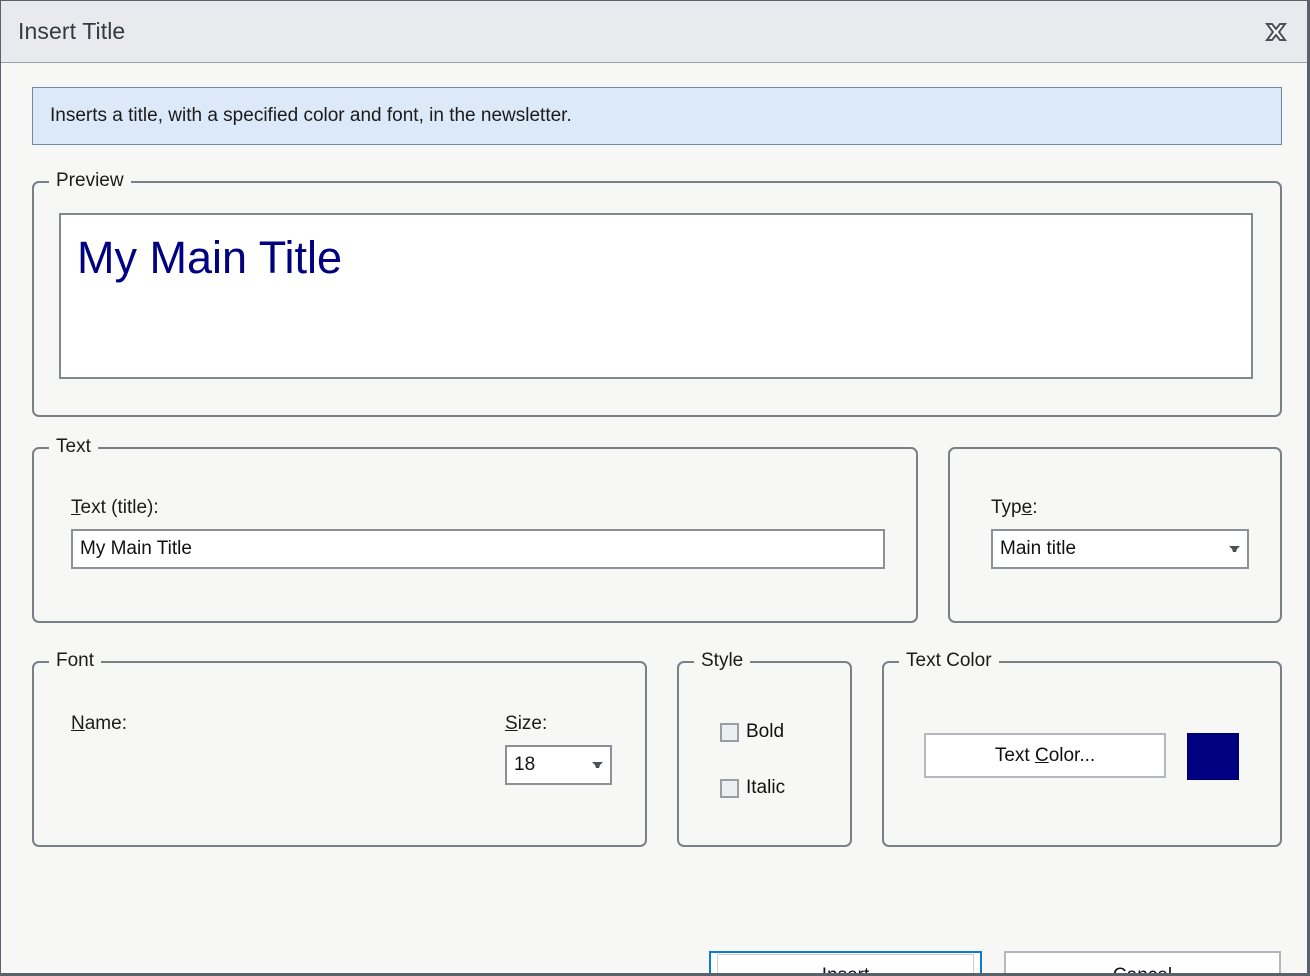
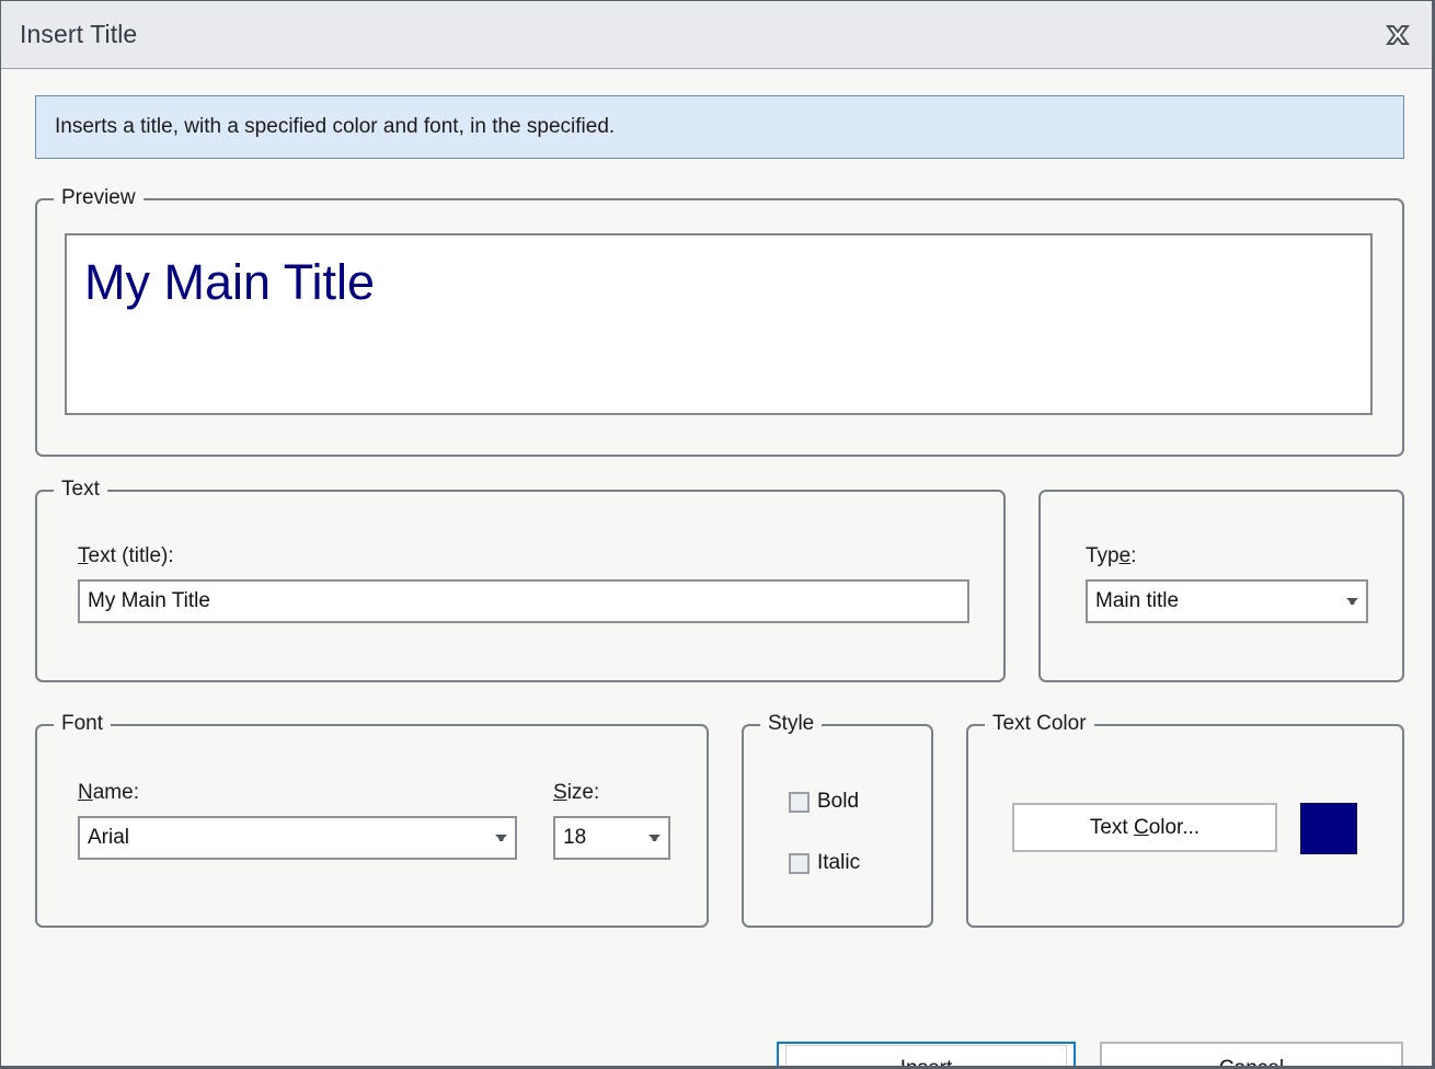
  Insert Title
- Inserts a title, with a specified color and font, in the newsletter.
+ Inserts a title, with a specified color and font, in the specified.
  Preview
  My Main Title
  Text
  Text (title):
  My Main Title
  Type:
  Main title
  Font
  Name:
+ Arial
  Size:
  18
  Style
  Bold
  Italic
  Text Color
  Text Color...
